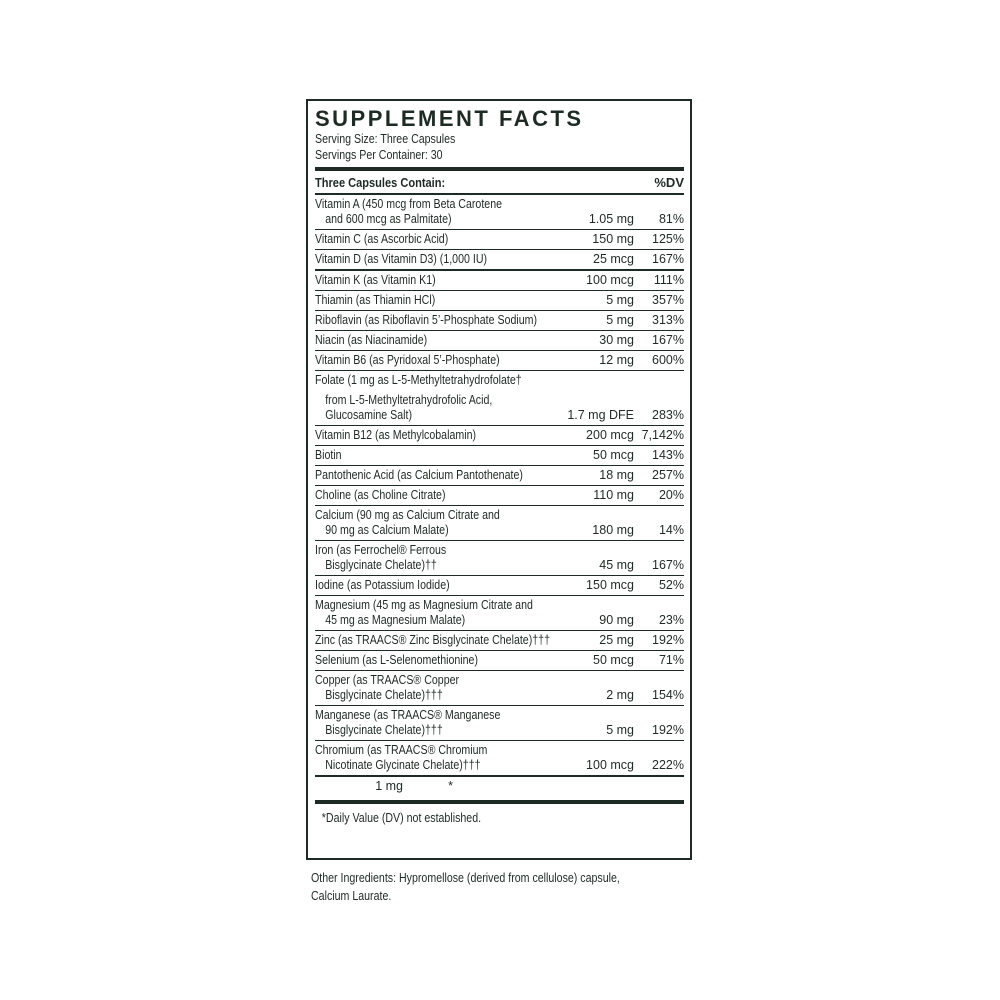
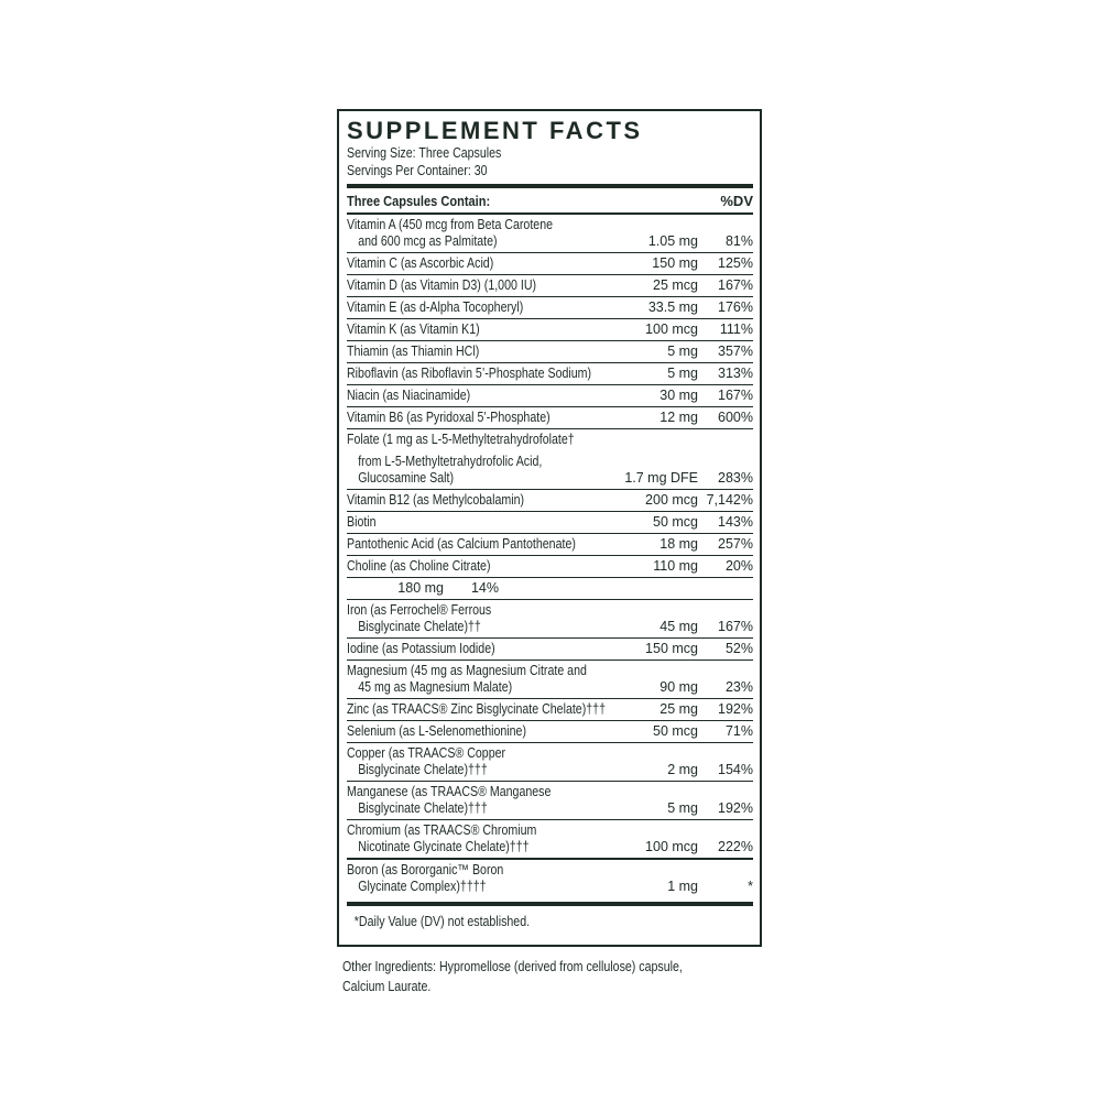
  SUPPLEMENT FACTS
  Serving Size: Three Capsules
  Servings Per Container: 30
  Three Capsules Contain:
  %DV
  Vitamin A (450 mcg from Beta Carotene
  and 600 mcg as Palmitate)
  1.05 mg
  81%
  Vitamin C (as Ascorbic Acid)
  150 mg
  125%
  Vitamin D (as Vitamin D3) (1,000 IU)
  25 mcg
  167%
+ Vitamin E (as d-Alpha Tocopheryl)
+ 33.5 mg
+ 176%
  Vitamin K (as Vitamin K1)
  100 mcg
  111%
  Thiamin (as Thiamin HCl)
  5 mg
  357%
  Riboflavin (as Riboflavin 5’-Phosphate Sodium)
  5 mg
  313%
  Niacin (as Niacinamide)
  30 mg
  167%
  Vitamin B6 (as Pyridoxal 5’-Phosphate)
  12 mg
  600%
  Folate (1 mg as L-5-Methyltetrahydrofolate†
  from L-5-Methyltetrahydrofolic Acid,
  Glucosamine Salt)
  1.7 mg DFE
  283%
  Vitamin B12 (as Methylcobalamin)
  200 mcg
  7,142%
  Biotin
  50 mcg
  143%
  Pantothenic Acid (as Calcium Pantothenate)
  18 mg
  257%
  Choline (as Choline Citrate)
  110 mg
  20%
- Calcium (90 mg as Calcium Citrate and
- 90 mg as Calcium Malate)
  180 mg
  14%
  Iron (as Ferrochel® Ferrous
  Bisglycinate Chelate)††
  45 mg
  167%
  Iodine (as Potassium Iodide)
  150 mcg
  52%
  Magnesium (45 mg as Magnesium Citrate and
  45 mg as Magnesium Malate)
  90 mg
  23%
  Zinc (as TRAACS® Zinc Bisglycinate Chelate)†††
  25 mg
  192%
  Selenium (as L-Selenomethionine)
  50 mcg
  71%
  Copper (as TRAACS® Copper
  Bisglycinate Chelate)†††
  2 mg
  154%
  Manganese (as TRAACS® Manganese
  Bisglycinate Chelate)†††
  5 mg
  192%
  Chromium (as TRAACS® Chromium
  Nicotinate Glycinate Chelate)†††
  100 mcg
  222%
+ Boron (as Bororganic™ Boron
+ Glycinate Complex)††††
  1 mg
  *
  *Daily Value (DV) not established.
  Other Ingredients: Hypromellose (derived from cellulose) capsule,
  Calcium Laurate.
